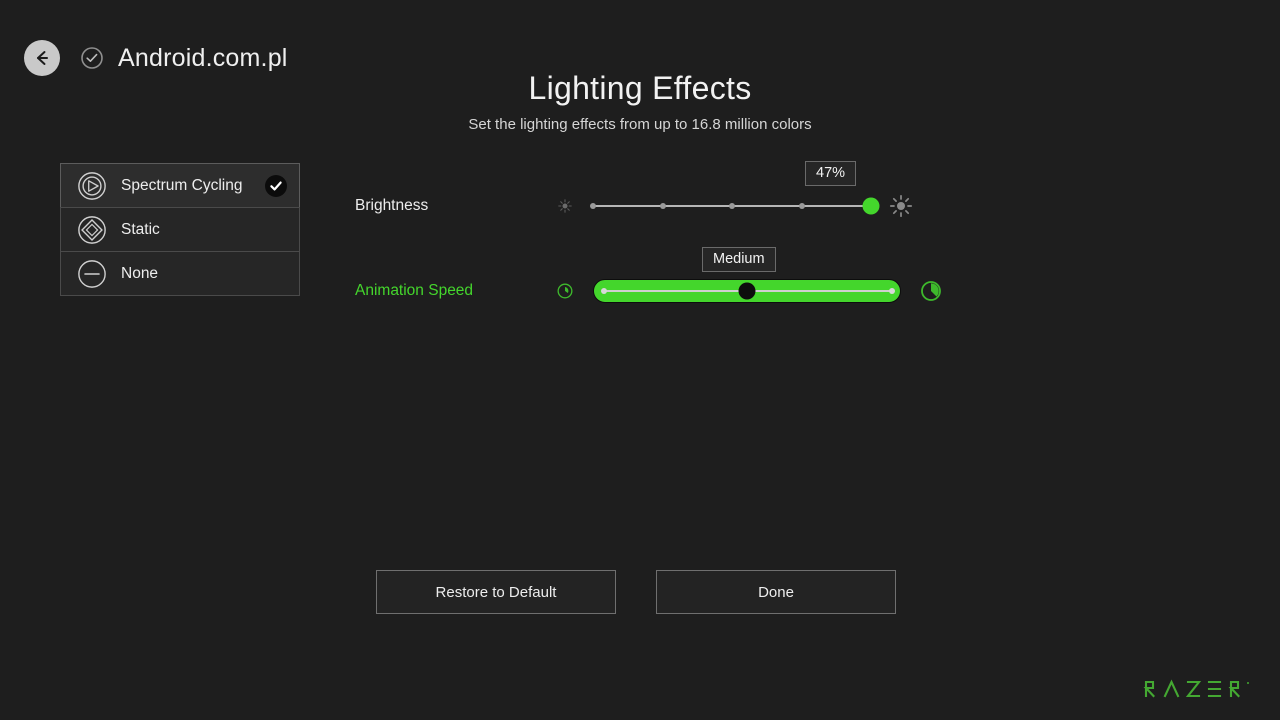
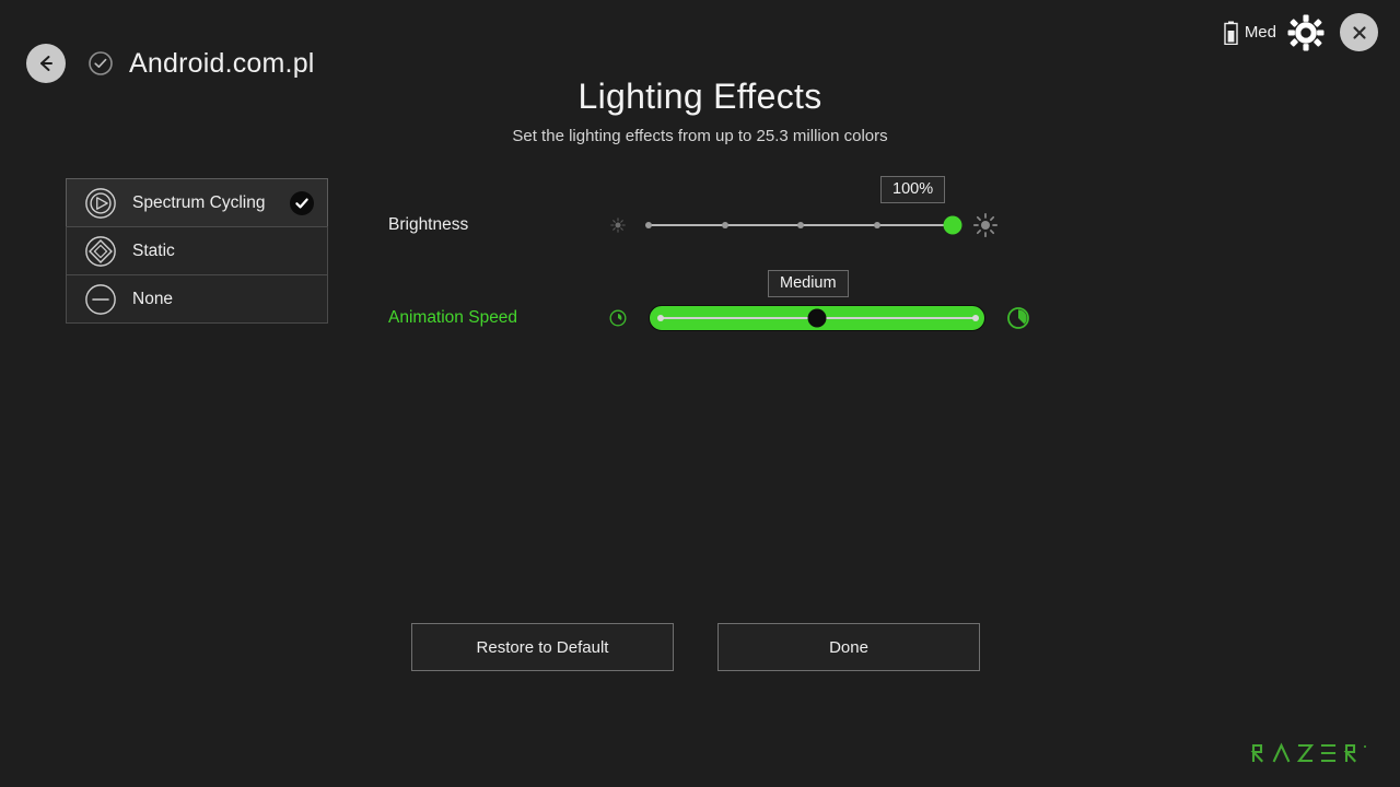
  Android.com.pl
+ Med
  Lighting Effects
- Set the lighting effects from up to 16.8 million colors
+ Set the lighting effects from up to 25.3 million colors
  Spectrum Cycling
  Static
  None
  Brightness
- 47%
+ 100%
  Animation Speed
  Medium
  Restore to Default
  Done
